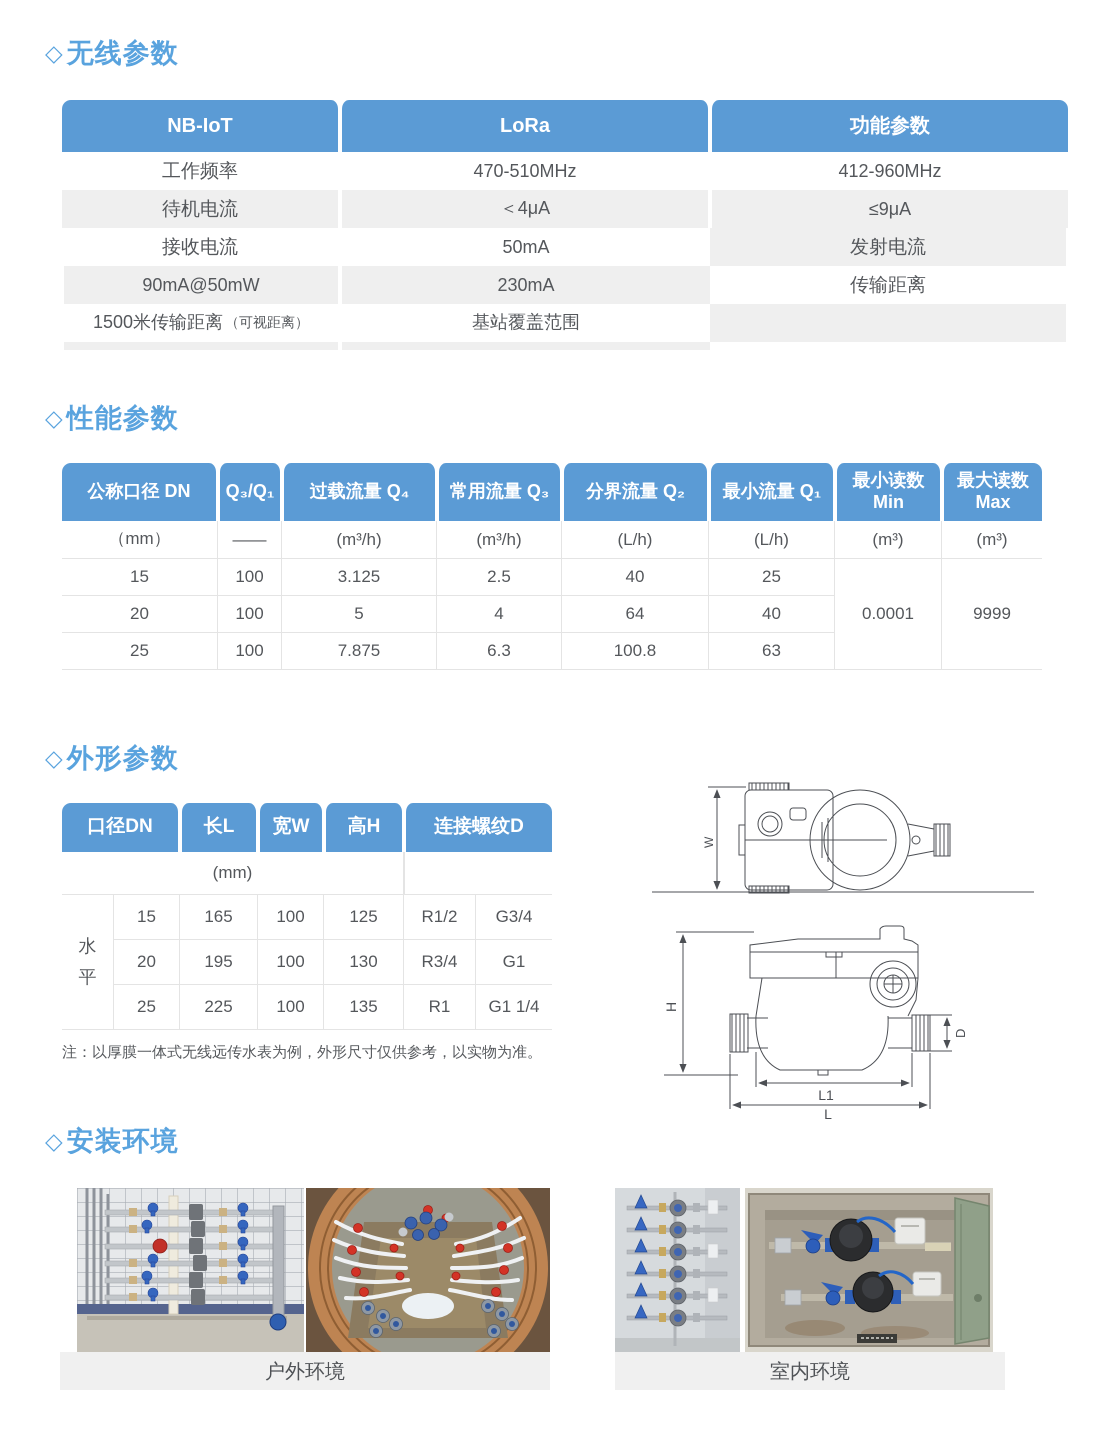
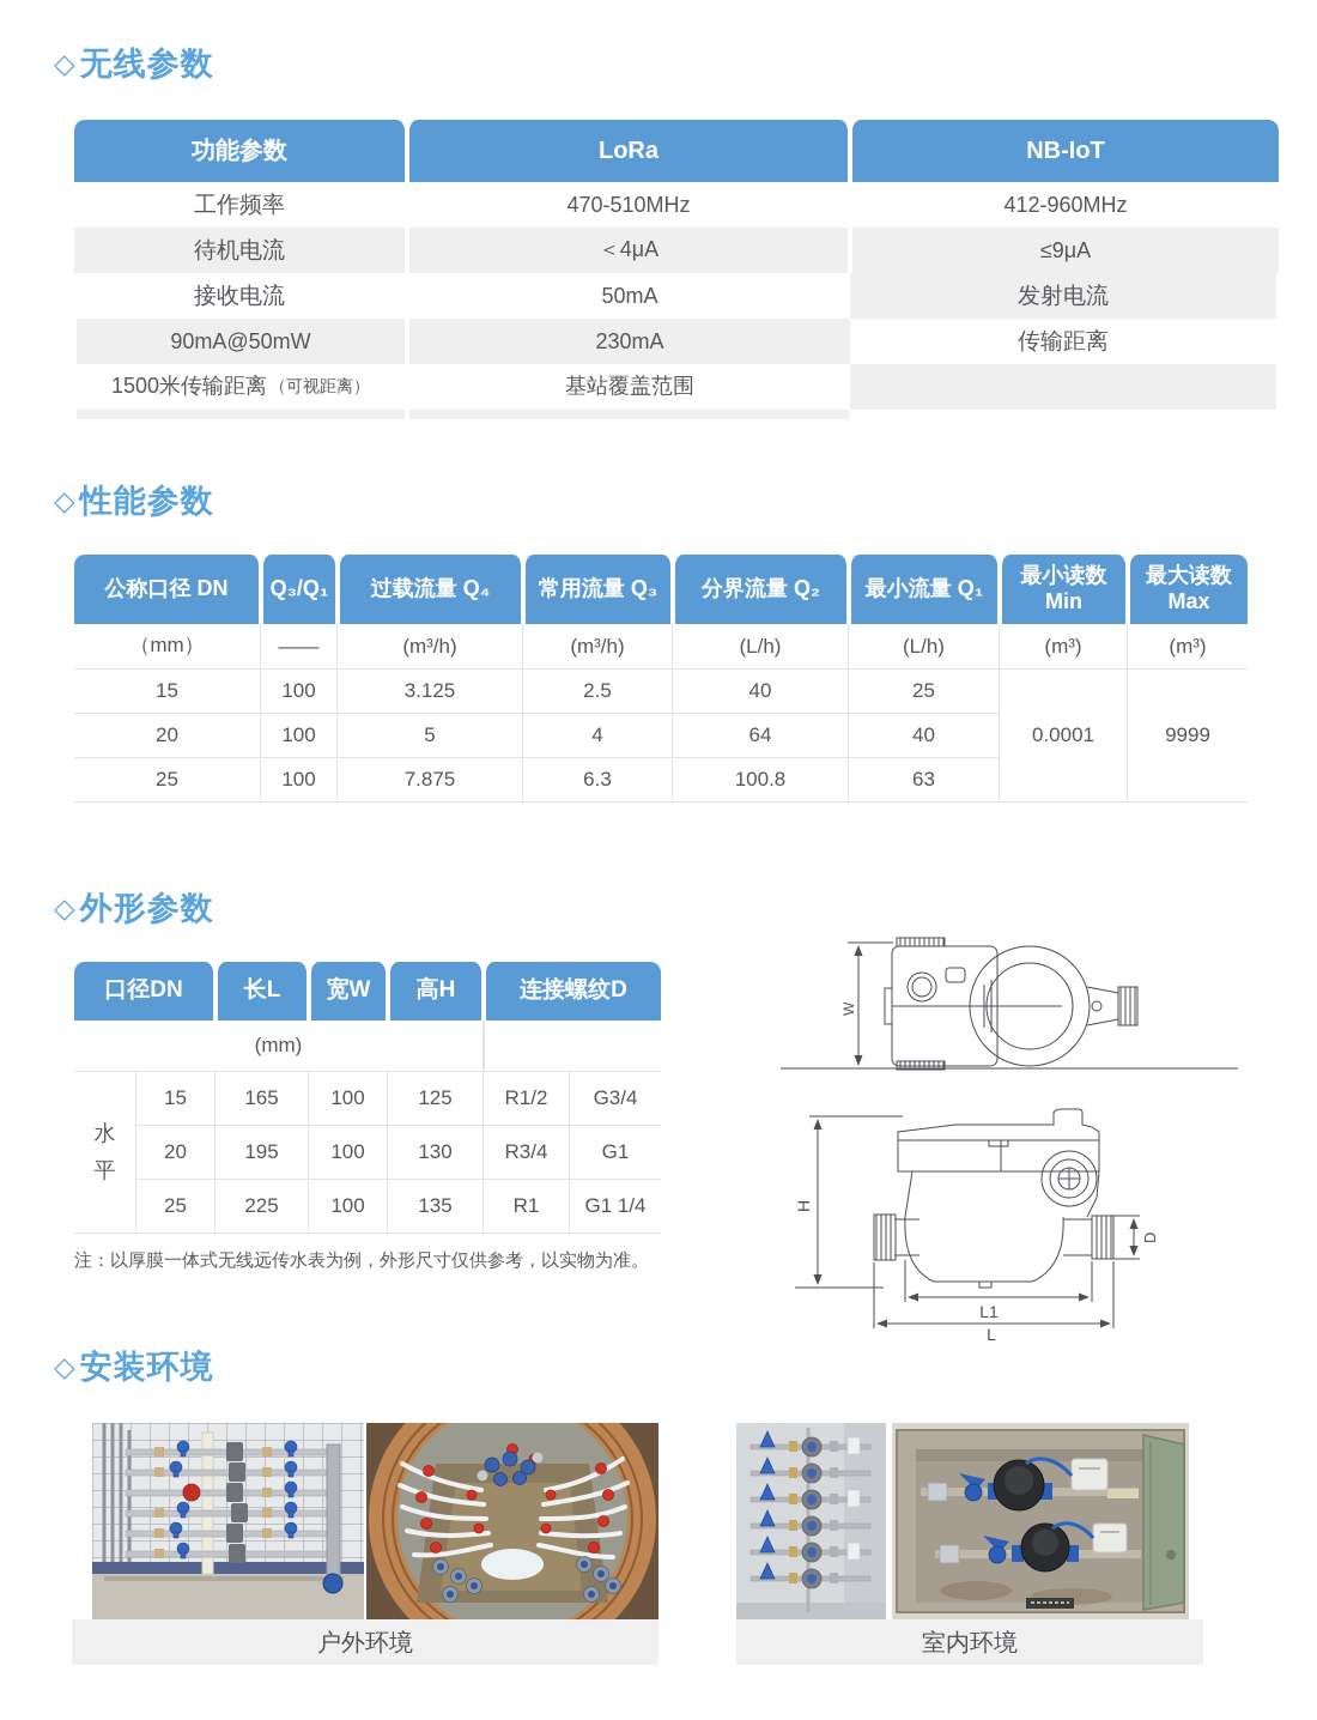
  ◇
  无线参数
- NB-IoT
+ 功能参数
  LoRa
- 功能参数
+ NB-IoT
  工作频率
  470-510MHz
  412-960MHz
  待机电流
  ＜4μA
  ≤9μA
  接收电流
  50mA
  发射电流
  90mA@50mW
  230mA
  传输距离
  1500米传输距离
  （可视距离）
  基站覆盖范围
  ◇
  性能参数
  公称口径 DN
  Q₃/Q₁
  过载流量 Q₄
  常用流量 Q₃
  分界流量 Q₂
  最小流量 Q₁
  最小读数
  Min
  最大读数
  Max
  （mm）
  ——
  (m³/h)
  (m³/h)
  (L/h)
  (L/h)
  (m³)
  (m³)
  15
  100
  3.125
  2.5
  40
  25
  0.0001
  9999
  20
  100
  5
  4
  64
  40
  25
  100
  7.875
  6.3
  100.8
  63
  ◇
  外形参数
  口径DN
  长L
  宽W
  高H
  连接螺纹D
  (mm)
  水平
  15
  165
  100
  125
  R1/2
  G3/4
  20
  195
  100
  130
  R3/4
  G1
  25
  225
  100
  135
  R1
  G1 1/4
  注：以厚膜一体式无线远传水表为例，外形尺寸仅供参考，以实物为准。
  L1
  L
  ◇
  安装环境
  户外环境
  室内环境
